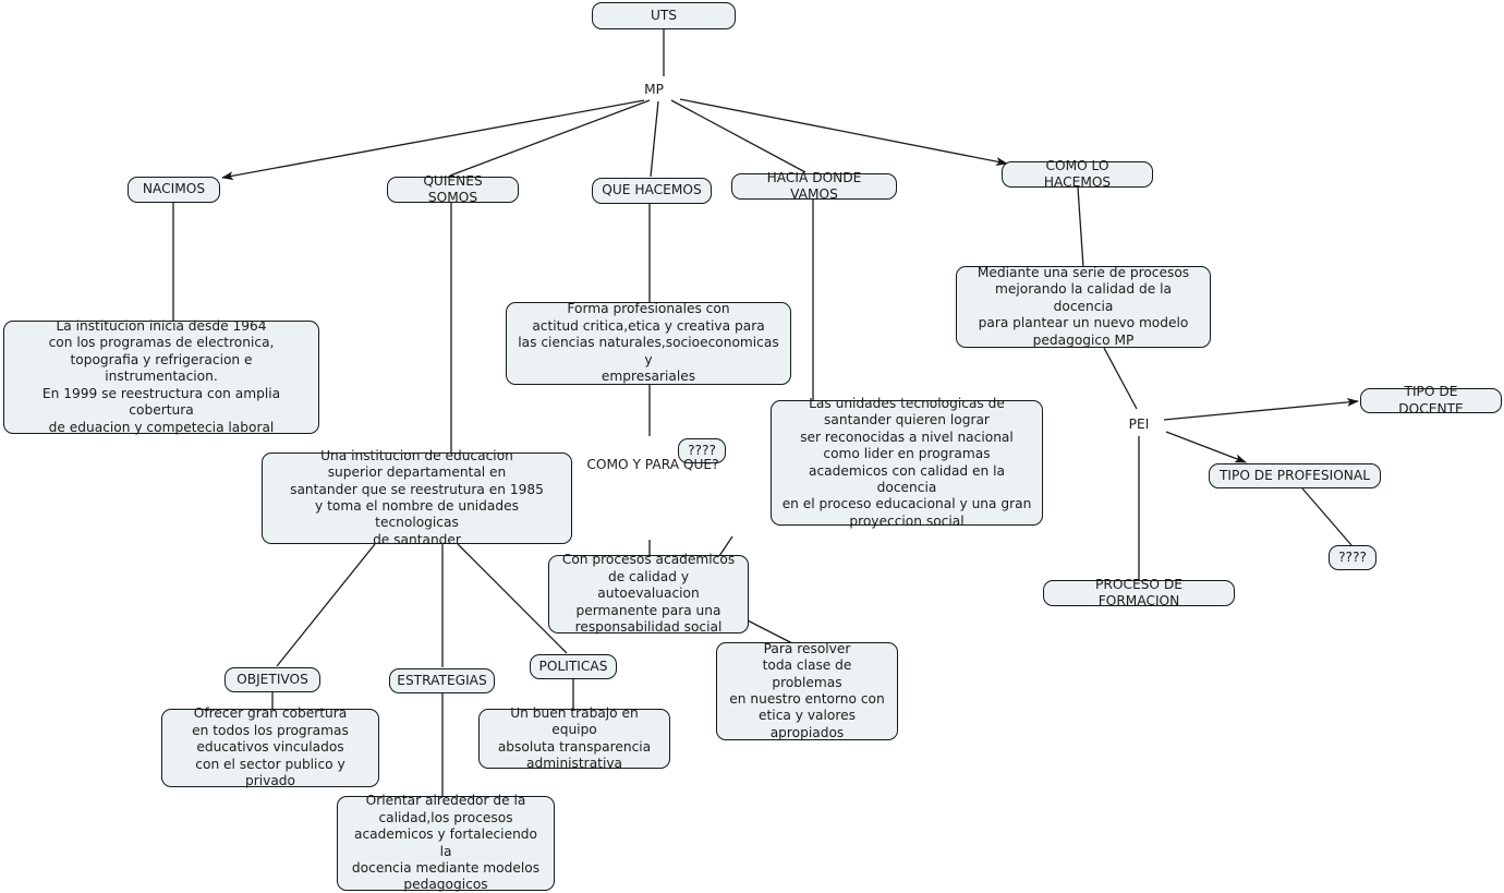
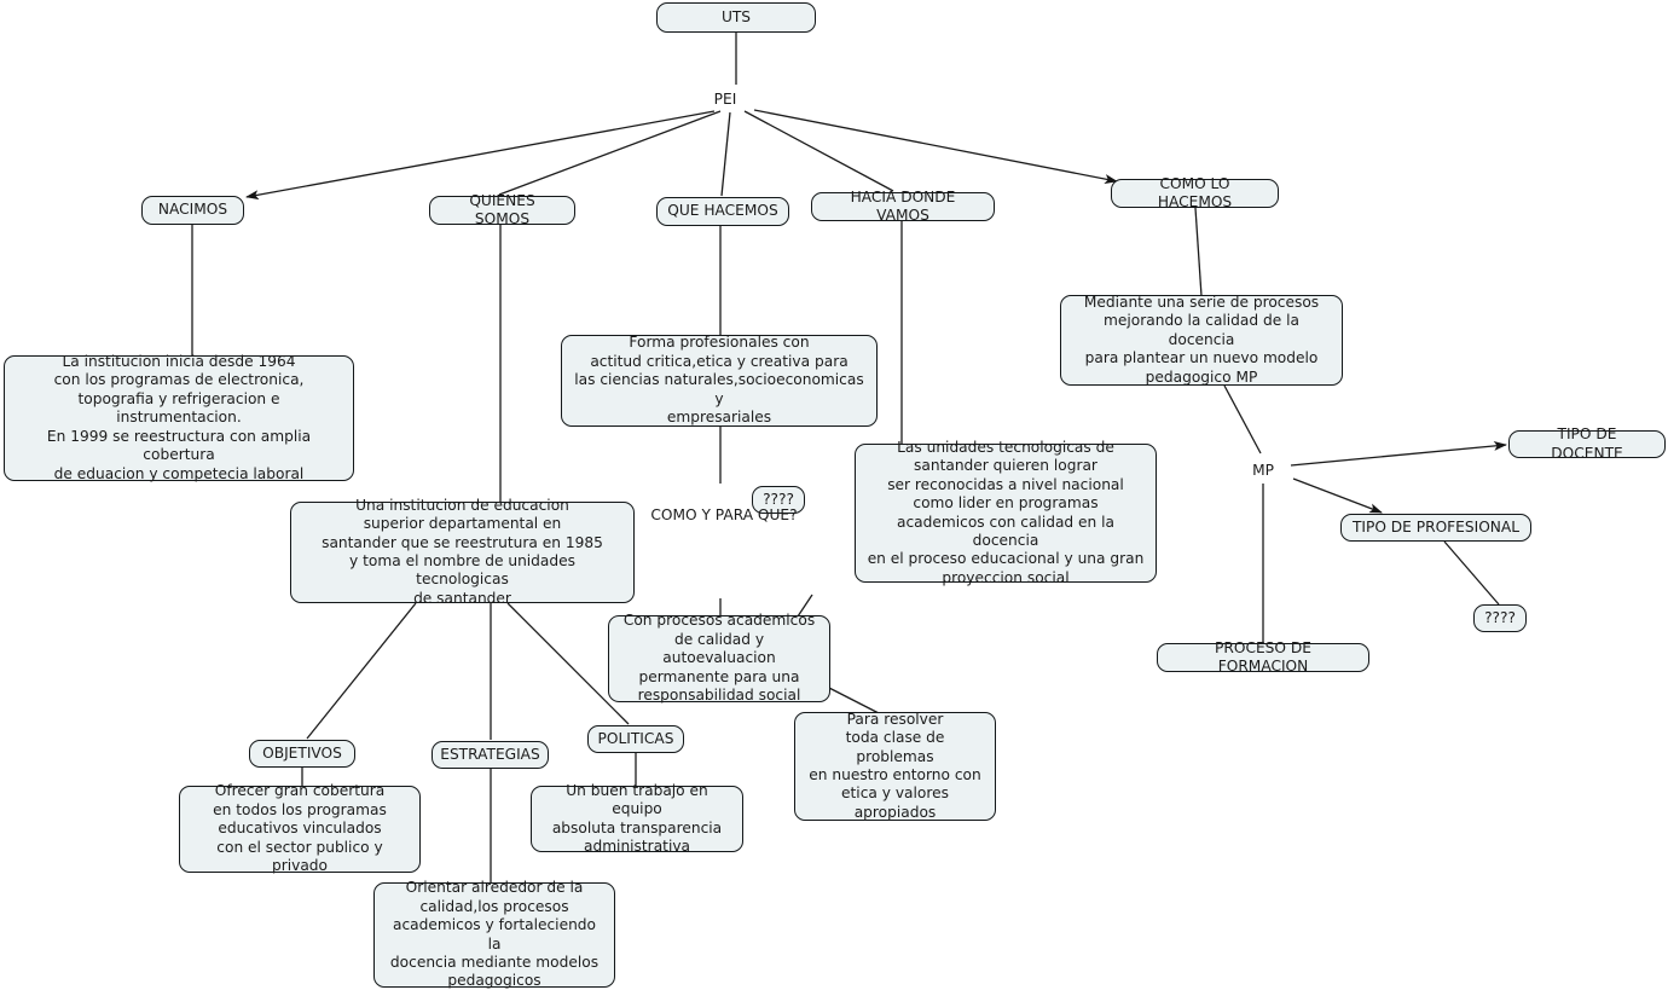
  UTS
- MP
+ PEI
  NACIMOS
  QUIENES SOMOS
  QUE HACEMOS
  HACIA DONDE VAMOS
  COMO LO HACEMOS
  La institucion inicia desde 1964
  con los programas de electronica,
  topografia y refrigeracion e instrumentacion.
  En 1999 se reestructura con amplia cobertura
  de eduacion y competecia laboral
  Forma profesionales con
  actitud critica,etica y creativa para
  las ciencias naturales,socioeconomicas y
  empresariales
  Mediante una serie de procesos
  mejorando la calidad de la docencia
  para plantear un nuevo modelo
  pedagogico MP
  Las unidades tecnologicas de
  santander quieren lograr
  ser reconocidas a nivel nacional
  como lider en programas
  academicos con calidad en la docencia
  en el proceso educacional y una gran
  proyeccion social
  Una institucion de educacion
  superior departamental en
  santander que se reestrutura en 1985
  y toma el nombre de unidades tecnologicas
  de santander
  COMO Y PARA QUE?
  ????
- PEI
+ MP
  TIPO DE DOCENTE
  TIPO DE PROFESIONAL
  ????
  PROCESO DE FORMACION
  Con procesos academicos
  de calidad y autoevaluacion
  permanente para una
  responsabilidad social
  Para resolver
  toda clase de problemas
  en nuestro entorno con
  etica y valores
  apropiados
  OBJETIVOS
  ESTRATEGIAS
  POLITICAS
  Ofrecer gran cobertura
  en todos los programas
  educativos vinculados
  con el sector publico y privado
  Un buen trabajo en equipo
  absoluta transparencia
  administrativa
  Orientar alrededor de la
  calidad,los procesos
  academicos y fortaleciendo la
  docencia mediante modelos
  pedagogicos
